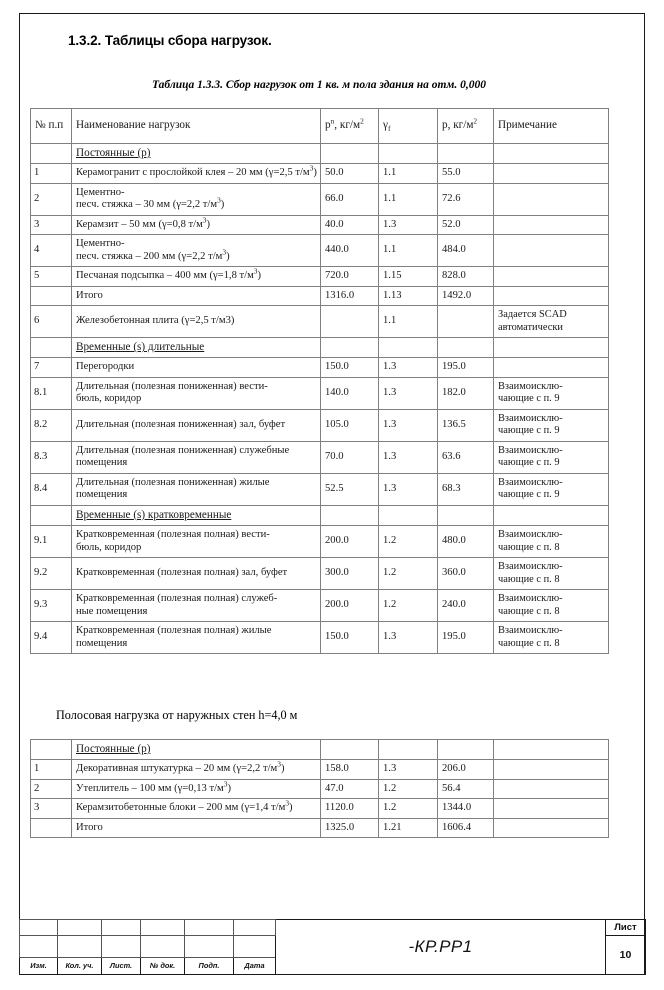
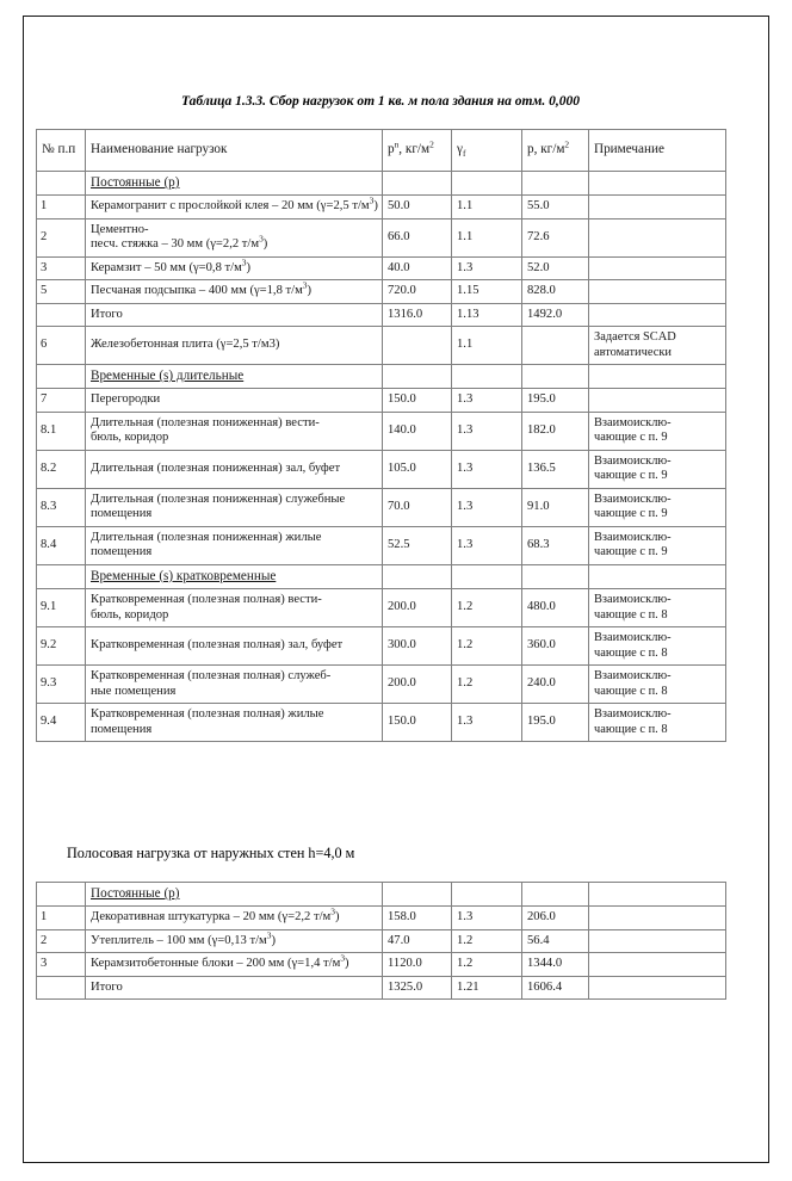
- 1.3.2. Таблицы сбора нагрузок.
  Таблица 1.3.3. Сбор нагрузок от 1 кв. м пола здания на отм. 0,000
  № п.п	Наименование нагрузок	pn, кг/м2	γf	p, кг/м2	Примечание
  	Постоянные (p)
  1	Керамогранит с прослойкой клея – 20 мм (γ=2,5 т/м3)	50.0	1.1	55.0
  2	Цементно-песч. стяжка – 30 мм (γ=2,2 т/м3)	66.0	1.1	72.6
  3	Керамзит – 50 мм (γ=0,8 т/м3)	40.0	1.3	52.0
- 4	Цементно-песч. стяжка – 200 мм (γ=2,2 т/м3)	440.0	1.1	484.0
  5	Песчаная подсыпка – 400 мм (γ=1,8 т/м3)	720.0	1.15	828.0
  	Итого	1316.0	1.13	1492.0
  6	Железобетонная плита (γ=2,5 т/м3)		1.1		Задается SCAD автоматически
  	Временные (s) длительные
  7	Перегородки	150.0	1.3	195.0
  8.1	Длительная (полезная пониженная) вести-бюль, коридор	140.0	1.3	182.0	Взаимоисклю-чающие с п. 9
  8.2	Длительная (полезная пониженная) зал, буфет	105.0	1.3	136.5	Взаимоисклю-чающие с п. 9
- 8.3	Длительная (полезная пониженная) служебные помещения	70.0	1.3	63.6	Взаимоисклю-чающие с п. 9
+ 8.3	Длительная (полезная пониженная) служебные помещения	70.0	1.3	91.0	Взаимоисклю-чающие с п. 9
  8.4	Длительная (полезная пониженная) жилые помещения	52.5	1.3	68.3	Взаимоисклю-чающие с п. 9
  	Временные (s) кратковременные
  9.1	Кратковременная (полезная полная) вести-бюль, коридор	200.0	1.2	480.0	Взаимоисклю-чающие с п. 8
  9.2	Кратковременная (полезная полная) зал, буфет	300.0	1.2	360.0	Взаимоисклю-чающие с п. 8
  9.3	Кратковременная (полезная полная) служеб-ные помещения	200.0	1.2	240.0	Взаимоисклю-чающие с п. 8
  9.4	Кратковременная (полезная полная) жилые помещения	150.0	1.3	195.0	Взаимоисклю-чающие с п. 8
  Полосовая нагрузка от наружных стен h=4,0 м
  	Постоянные (p)
  1	Декоративная штукатурка – 20 мм (γ=2,2 т/м3)	158.0	1.3	206.0
  2	Утеплитель – 100 мм (γ=0,13 т/м3)	47.0	1.2	56.4
  3	Керамзитобетонные блоки – 200 мм (γ=1,4 т/м3)	1120.0	1.2	1344.0
  	Итого	1325.0	1.21	1606.4
- 						-КР.РР1	Лист
- 						10
- Изм.	Кол. уч.	Лист.	№ док.	Подп.	Дата
